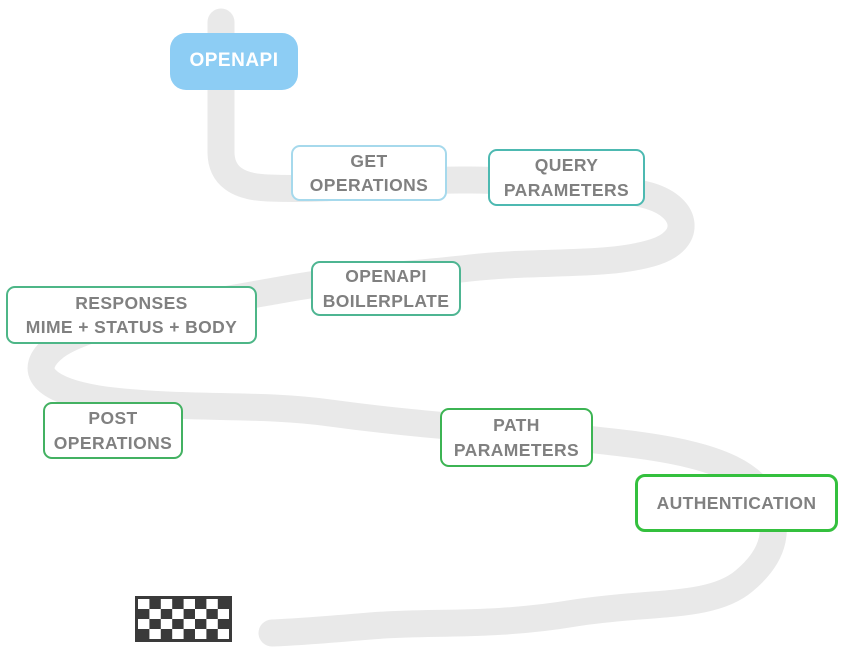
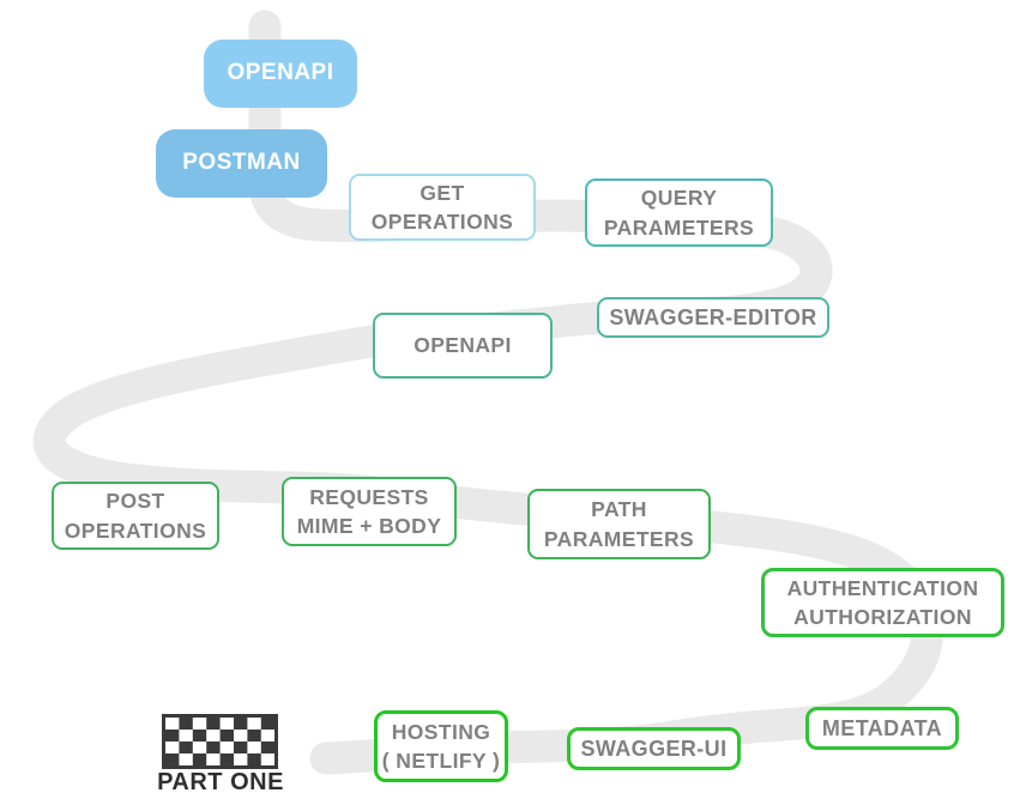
  OPENAPI
+ POSTMAN
  GET
  OPERATIONS
  QUERY
  PARAMETERS
+ SWAGGER-EDITOR
  OPENAPI
- BOILERPLATE
- RESPONSES
- MIME + STATUS + BODY
  POST
  OPERATIONS
+ REQUESTS
+ MIME + BODY
  PATH
  PARAMETERS
  AUTHENTICATION
+ AUTHORIZATION
+ METADATA
+ SWAGGER-UI
+ HOSTING
+ ( NETLIFY )
+ PART ONE
